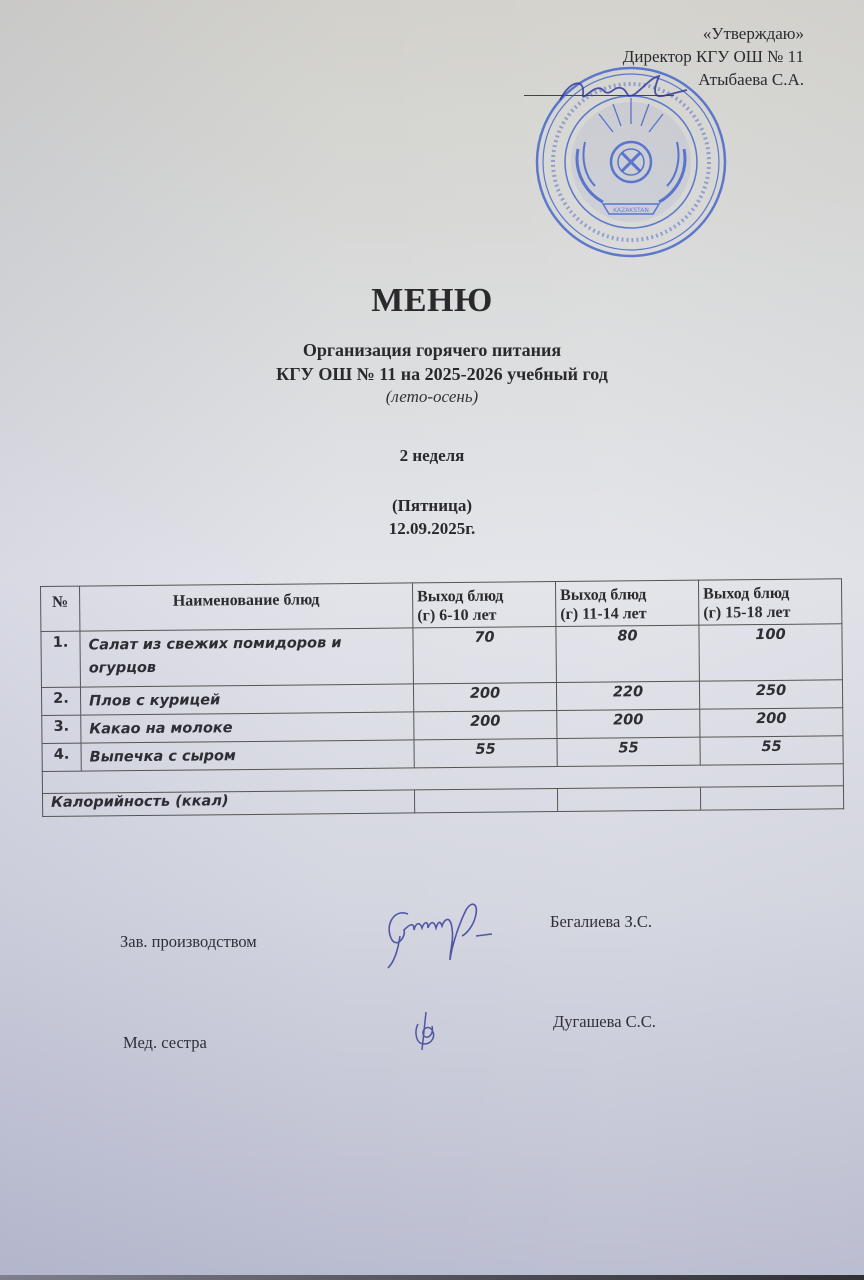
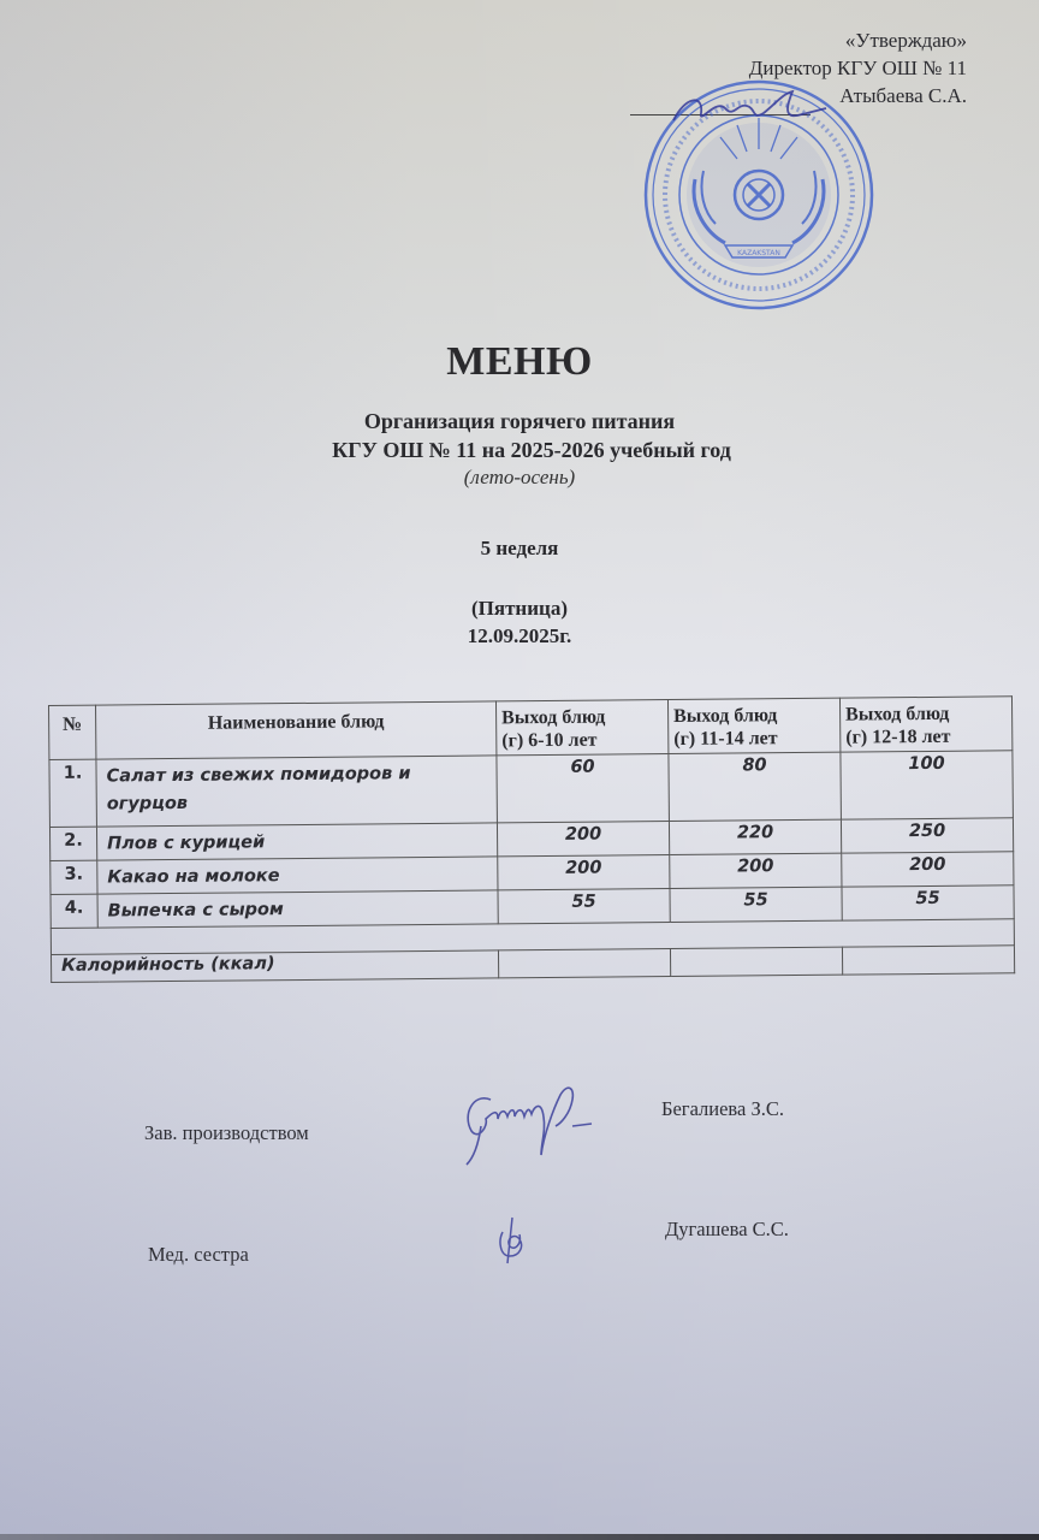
  «Утверждаю»
  Директор КГУ ОШ № 11
  Атыбаева С.А.
  МЕНЮ
  Организация горячего питания
  КГУ ОШ № 11 на 2025-2026 учебный год
  (лето-осень)
- 2 неделя
+ 5 неделя
  (Пятница)
  12.09.2025г.
- №	Наименование блюд	Выход блюд (г) 6-10 лет	Выход блюд (г) 11-14 лет	Выход блюд (г) 15-18 лет
+ №	Наименование блюд	Выход блюд (г) 6-10 лет	Выход блюд (г) 11-14 лет	Выход блюд (г) 12-18 лет
- 1.	Салат из свежих помидоров и огурцов	70	80	100
+ 1.	Салат из свежих помидоров и огурцов	60	80	100
  2.	Плов с курицей	200	220	250
  3.	Какао на молоке	200	200	200
  4.	Выпечка с сыром	55	55	55
  Калорийность (ккал)
  Зав. производством
  Бегалиева З.С.
  Мед. сестра
  Дугашева С.С.
